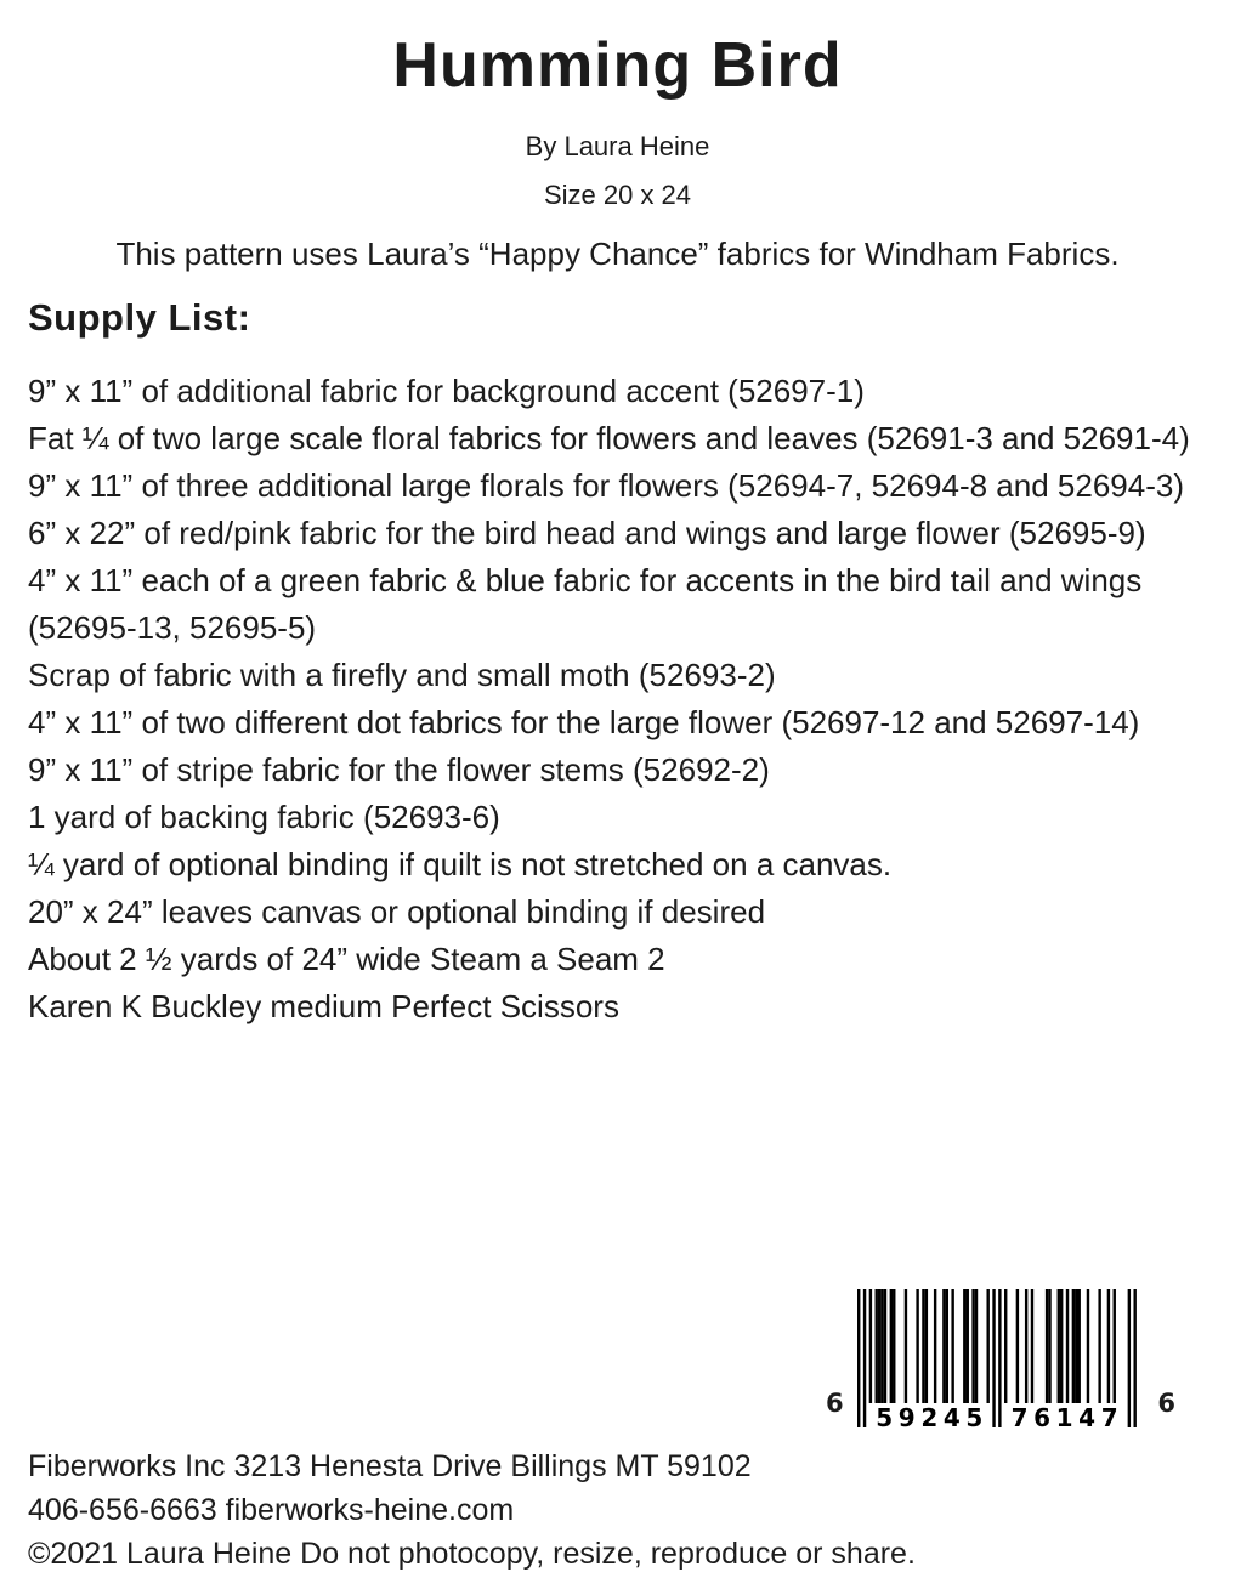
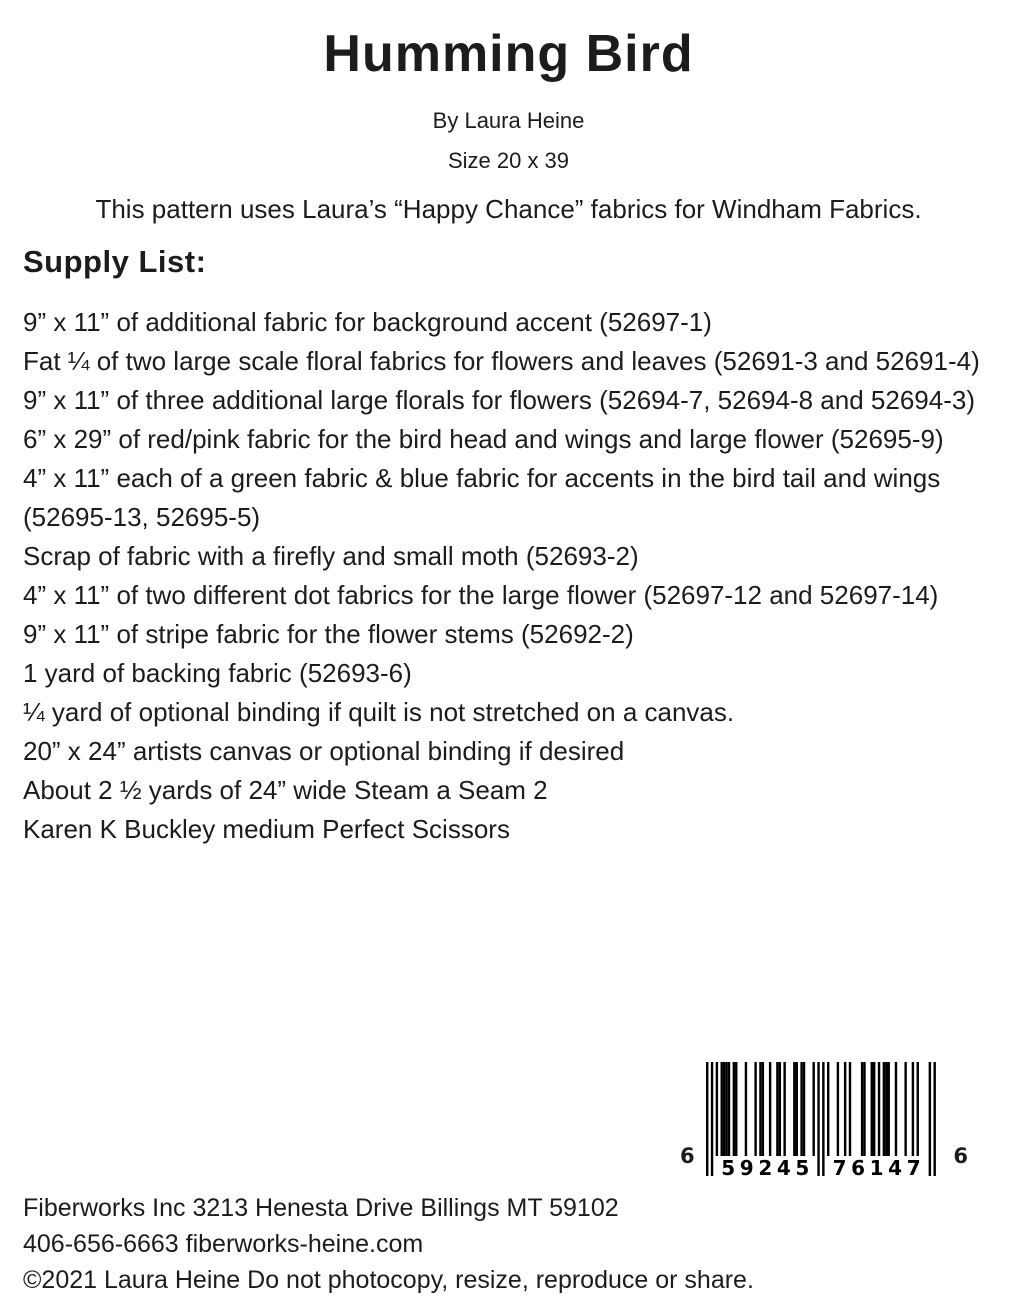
  Humming Bird
  By Laura Heine
- Size 20 x 24
+ Size 20 x 39
  This pattern uses Laura’s “Happy Chance” fabrics for Windham Fabrics.
  Supply List:
  9” x 11” of additional fabric for background accent (52697-1)
  Fat ¼ of two large scale floral fabrics for flowers and leaves (52691-3 and 52691-4)
  9” x 11” of three additional large florals for flowers (52694-7, 52694-8 and 52694-3)
- 6” x 22” of red/pink fabric for the bird head and wings and large flower (52695-9)
+ 6” x 29” of red/pink fabric for the bird head and wings and large flower (52695-9)
  4” x 11” each of a green fabric & blue fabric for accents in the bird tail and wings (52695-13, 52695-5)
  Scrap of fabric with a firefly and small moth (52693-2)
  4” x 11” of two different dot fabrics for the large flower (52697-12 and 52697-14)
  9” x 11” of stripe fabric for the flower stems (52692-2)
  1 yard of backing fabric (52693-6)
  ¼ yard of optional binding if quilt is not stretched on a canvas.
- 20” x 24” leaves canvas or optional binding if desired
+ 20” x 24” artists canvas or optional binding if desired
  About 2 ½ yards of 24” wide Steam a Seam 2
  Karen K Buckley medium Perfect Scissors
  6
  59245
  76147
  6
  Fiberworks Inc 3213 Henesta Drive Billings MT 59102
  406-656-6663 fiberworks-heine.com
  ©2021 Laura Heine Do not photocopy, resize, reproduce or share.
